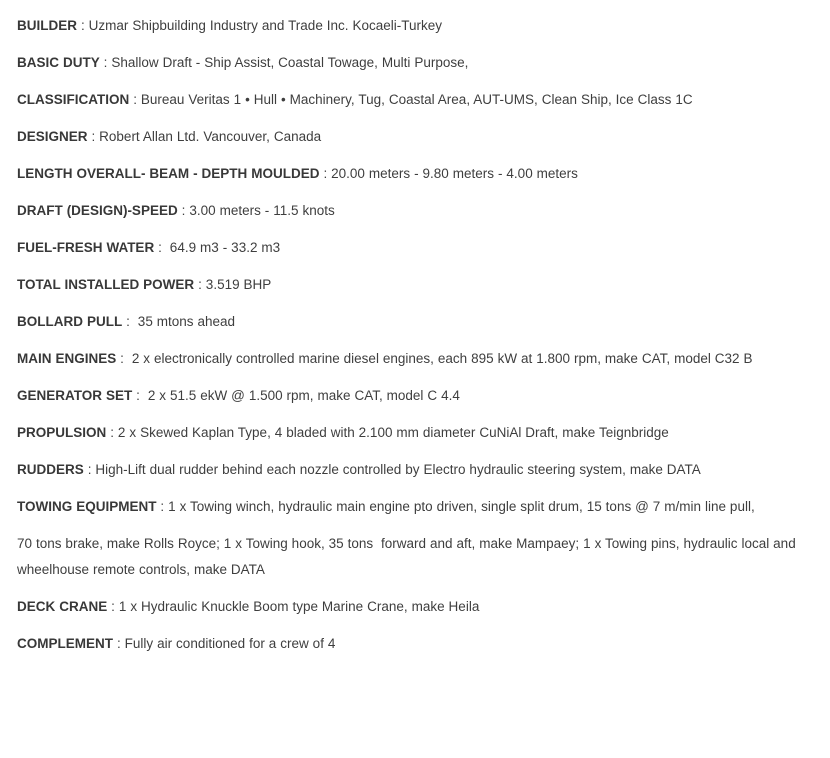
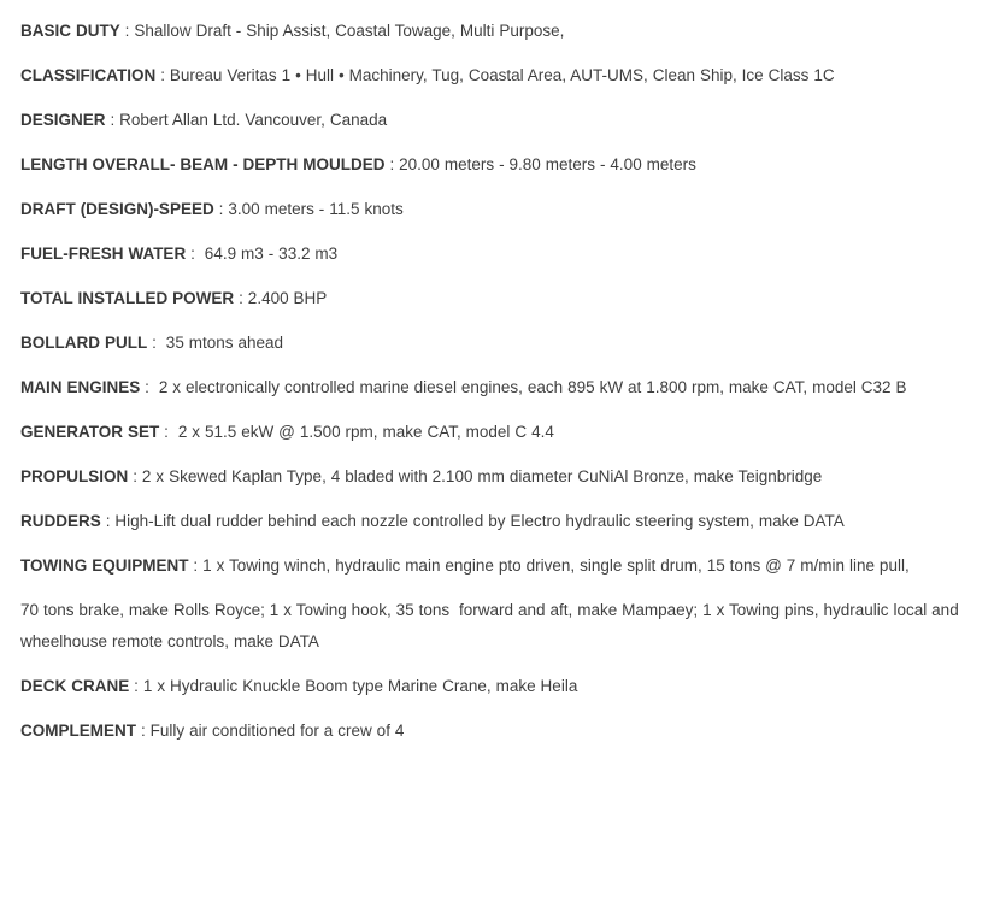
- BUILDER : Uzmar Shipbuilding Industry and Trade Inc. Kocaeli-Turkey
  BASIC DUTY : Shallow Draft - Ship Assist, Coastal Towage, Multi Purpose,
  CLASSIFICATION : Bureau Veritas 1 • Hull • Machinery, Tug, Coastal Area, AUT-UMS, Clean Ship, Ice Class 1C
  DESIGNER : Robert Allan Ltd. Vancouver, Canada
  LENGTH OVERALL- BEAM - DEPTH MOULDED : 20.00 meters - 9.80 meters - 4.00 meters
  DRAFT (DESIGN)-SPEED : 3.00 meters - 11.5 knots
  FUEL-FRESH WATER : 64.9 m3 - 33.2 m3
- TOTAL INSTALLED POWER : 3.519 BHP
+ TOTAL INSTALLED POWER : 2.400 BHP
  BOLLARD PULL : 35 mtons ahead
  MAIN ENGINES : 2 x electronically controlled marine diesel engines, each 895 kW at 1.800 rpm, make CAT, model C32 B
  GENERATOR SET : 2 x 51.5 ekW @ 1.500 rpm, make CAT, model C 4.4
- PROPULSION : 2 x Skewed Kaplan Type, 4 bladed with 2.100 mm diameter CuNiAl Draft, make Teignbridge
+ PROPULSION : 2 x Skewed Kaplan Type, 4 bladed with 2.100 mm diameter CuNiAl Bronze, make Teignbridge
  RUDDERS : High-Lift dual rudder behind each nozzle controlled by Electro hydraulic steering system, make DATA
  TOWING EQUIPMENT : 1 x Towing winch, hydraulic main engine pto driven, single split drum, 15 tons @ 7 m/min line pull,
  70 tons brake, make Rolls Royce; 1 x Towing hook, 35 tons forward and aft, make Mampaey; 1 x Towing pins, hydraulic local and wheelhouse remote controls, make DATA
  DECK CRANE : 1 x Hydraulic Knuckle Boom type Marine Crane, make Heila
  COMPLEMENT : Fully air conditioned for a crew of 4
